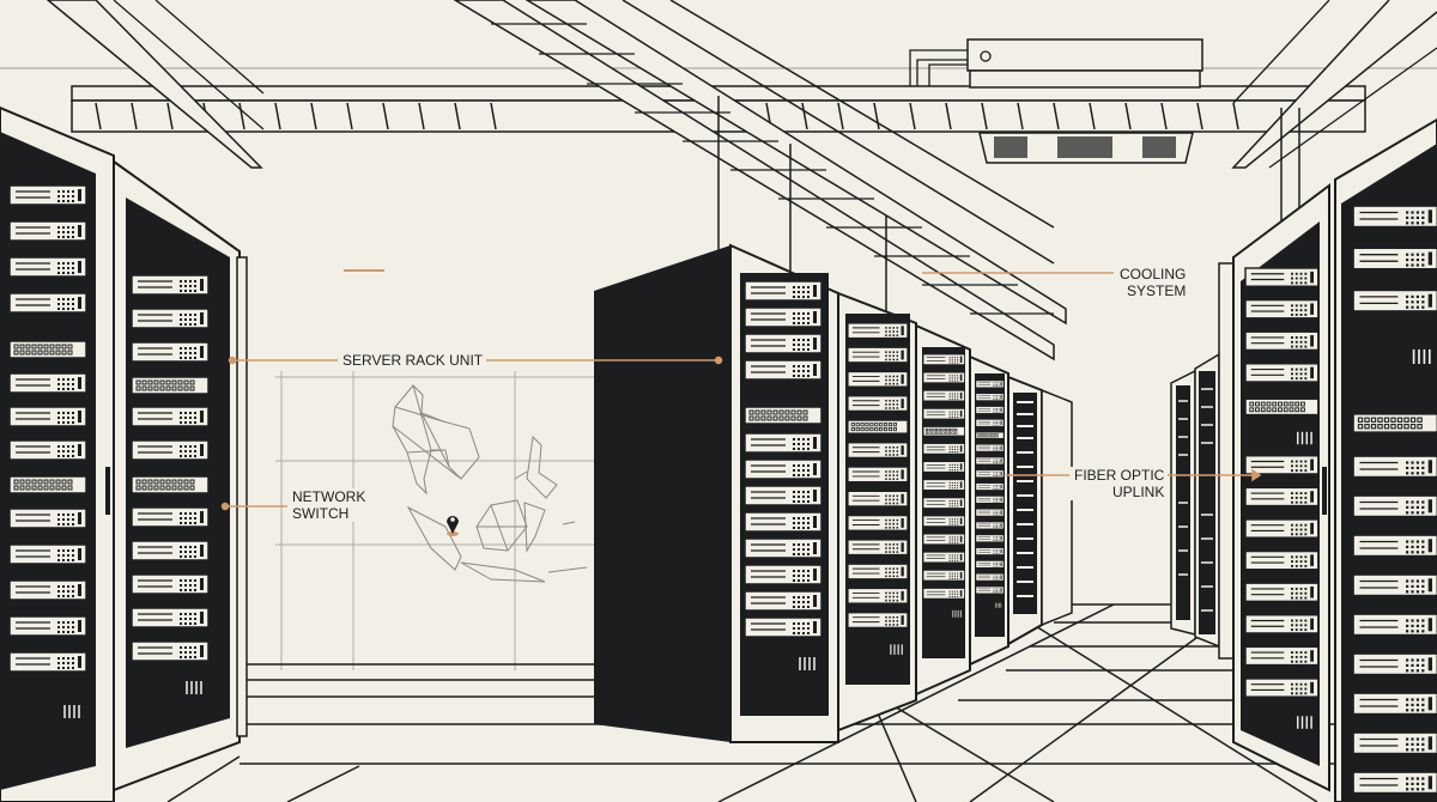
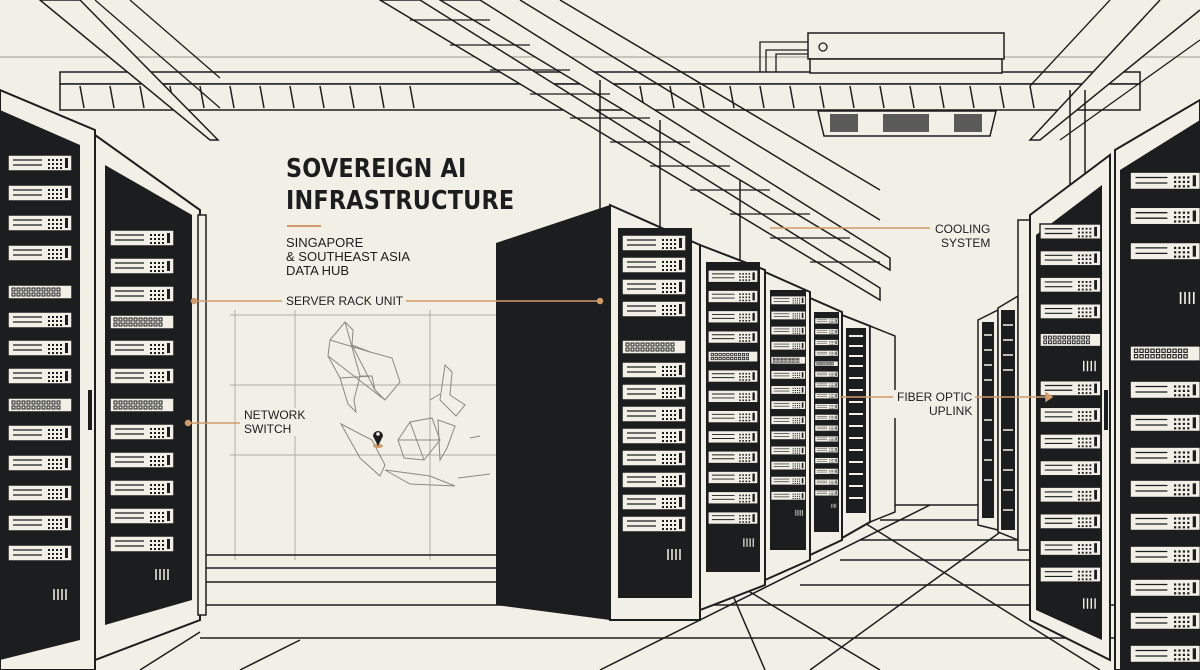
+ SOVEREIGN AI
+ INFRASTRUCTURE
+ SINGAPORE
+ & SOUTHEAST ASIA
+ DATA HUB
  SERVER RACK UNIT
  NETWORK
  SWITCH
  COOLING
  SYSTEM
  FIBER OPTIC
  UPLINK
